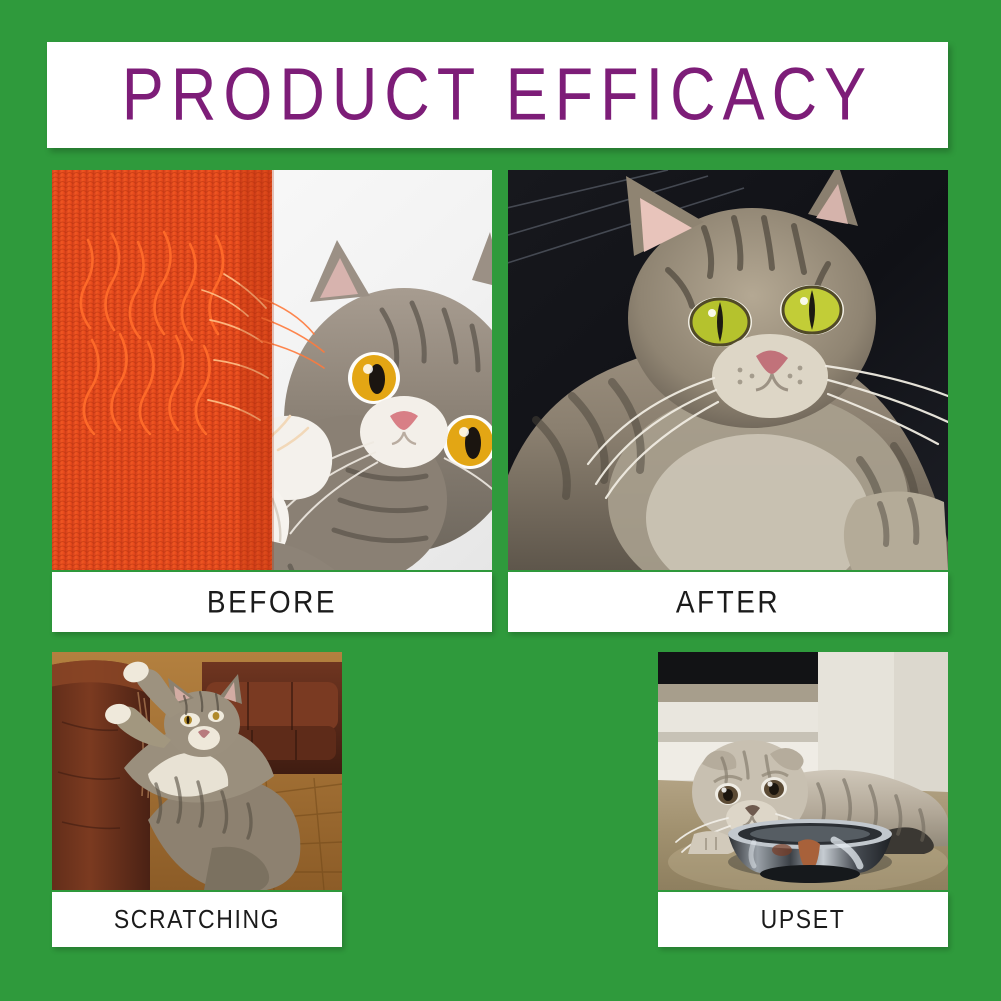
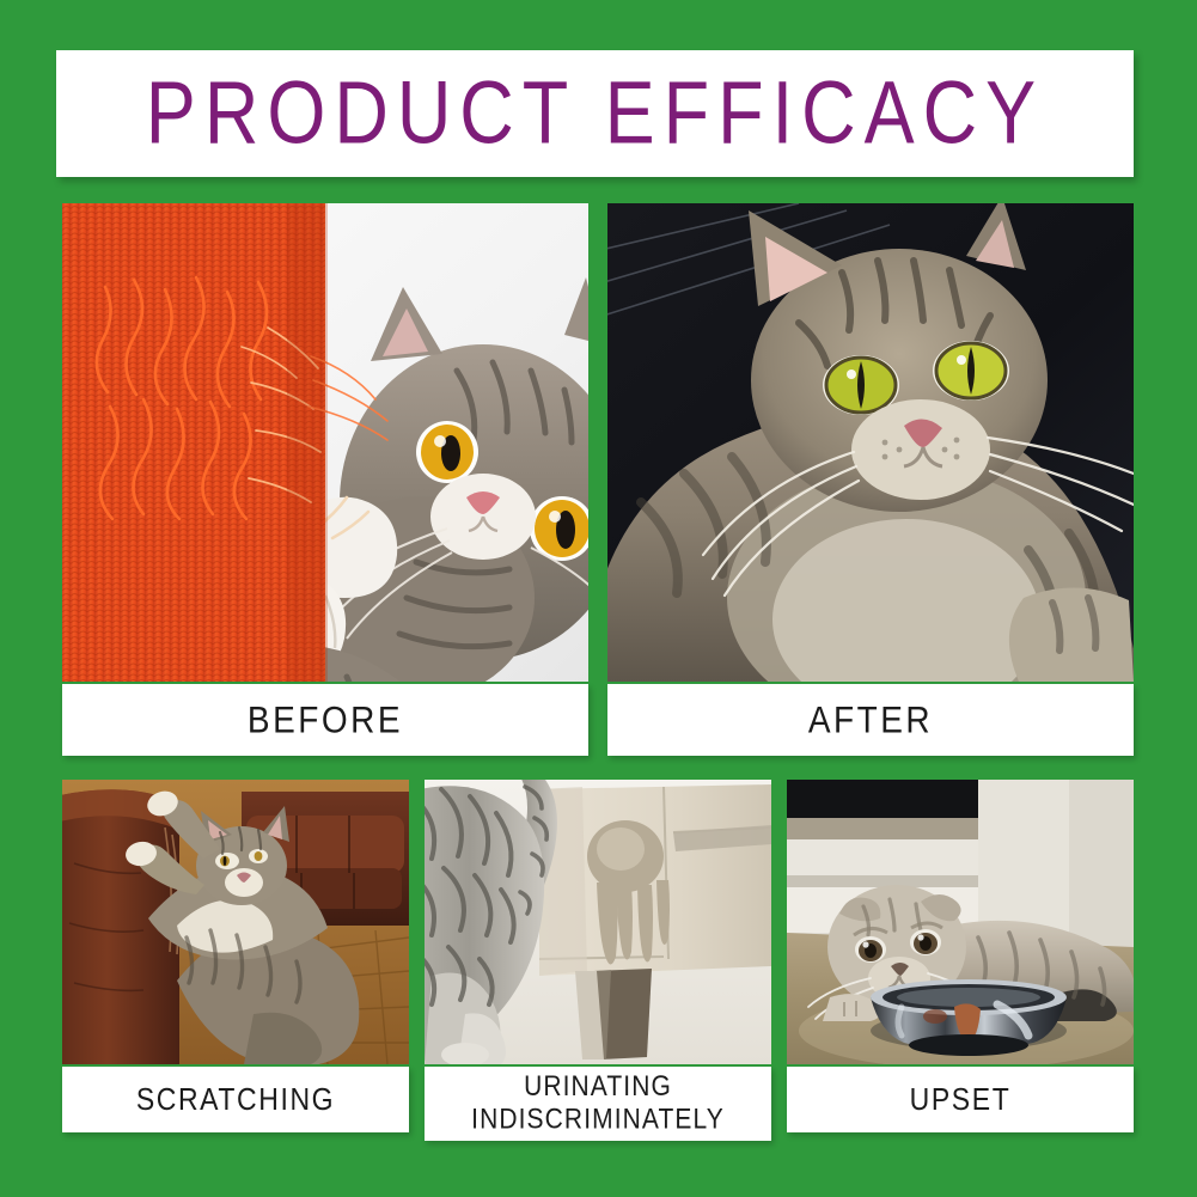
  PRODUCT EFFICACY
  BEFORE
  AFTER
  SCRATCHING
+ URINATING
+ INDISCRIMINATELY
  UPSET
